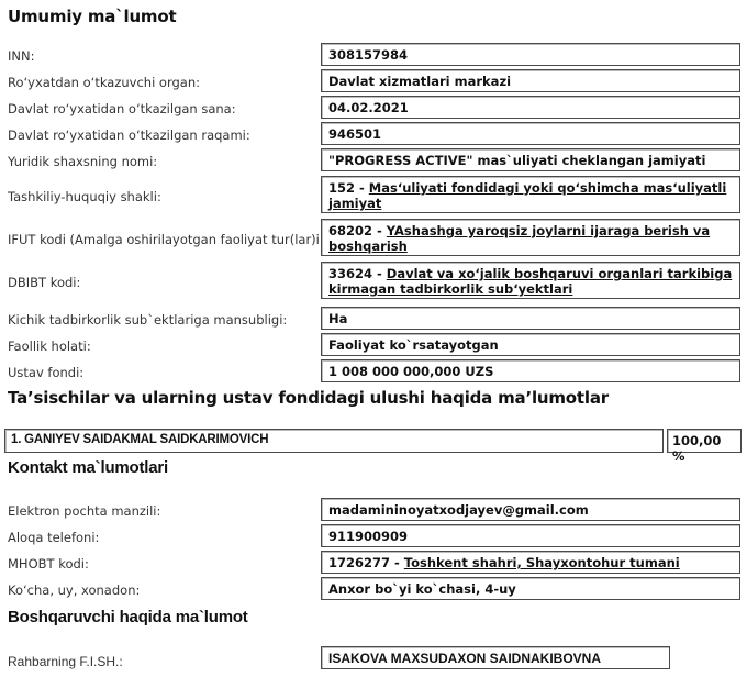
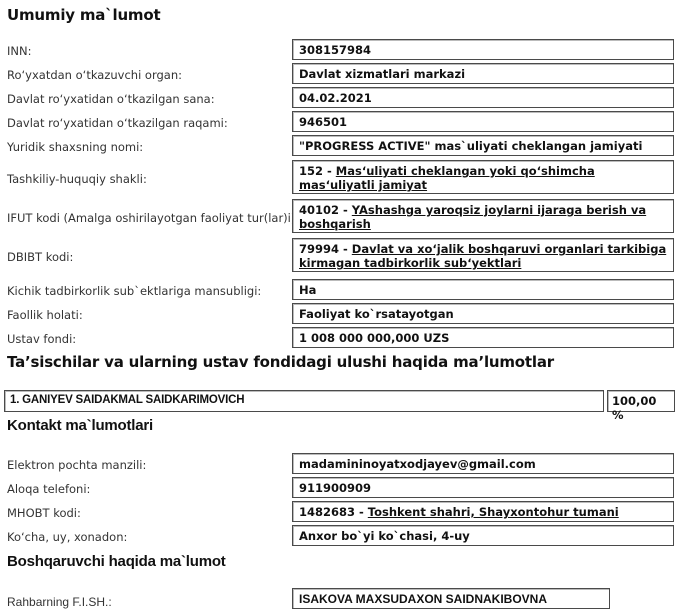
  Umumiy ma`lumot
  INN:
  308157984
  Ro‘yxatdan o‘tkazuvchi organ:
  Davlat xizmatlari markazi
  Davlat ro‘yxatidan o‘tkazilgan sana:
  04.02.2021
  Davlat ro‘yxatidan o‘tkazilgan raqami:
  946501
  Yuridik shaxsning nomi:
  "PROGRESS ACTIVE" mas`uliyati cheklangan jamiyati
  Tashkiliy-huquqiy shakli:
- 152 - Mas‘uliyati fondidagi yoki qo‘shimcha mas‘uliyatli jamiyat
+ 152 - Mas‘uliyati cheklangan yoki qo‘shimcha mas‘uliyatli jamiyat
  IFUT kodi (Amalga oshirilayotgan faoliyat tur(lar)i
- 68202 - YAshashga yaroqsiz joylarni ijaraga berish va boshqarish
+ 40102 - YAshashga yaroqsiz joylarni ijaraga berish va boshqarish
  DBIBT kodi:
- 33624 - Davlat va xo‘jalik boshqaruvi organlari tarkibiga kirmagan tadbirkorlik sub‘yektlari
+ 79994 - Davlat va xo‘jalik boshqaruvi organlari tarkibiga kirmagan tadbirkorlik sub‘yektlari
  Kichik tadbirkorlik sub`ektlariga mansubligi:
  Ha
  Faollik holati:
  Faoliyat ko`rsatayotgan
  Ustav fondi:
  1 008 000 000,000 UZS
  Ta’sischilar va ularning ustav fondidagi ulushi haqida ma’lumotlar
  1. GANIYEV SAIDAKMAL SAIDKARIMOVICH
  100,00 %
  Kontakt ma`lumotlari
  Elektron pochta manzili:
  madamininoyatxodjayev@gmail.com
  Aloqa telefoni:
  911900909
  MHOBT kodi:
- 1726277 - Toshkent shahri, Shayxontohur tumani
+ 1482683 - Toshkent shahri, Shayxontohur tumani
  Ko‘cha, uy, xonadon:
  Anxor bo`yi ko`chasi, 4-uy
  Boshqaruvchi haqida ma`lumot
  Rahbarning F.I.SH.:
  ISAKOVA MAXSUDAXON SAIDNAKIBOVNA
